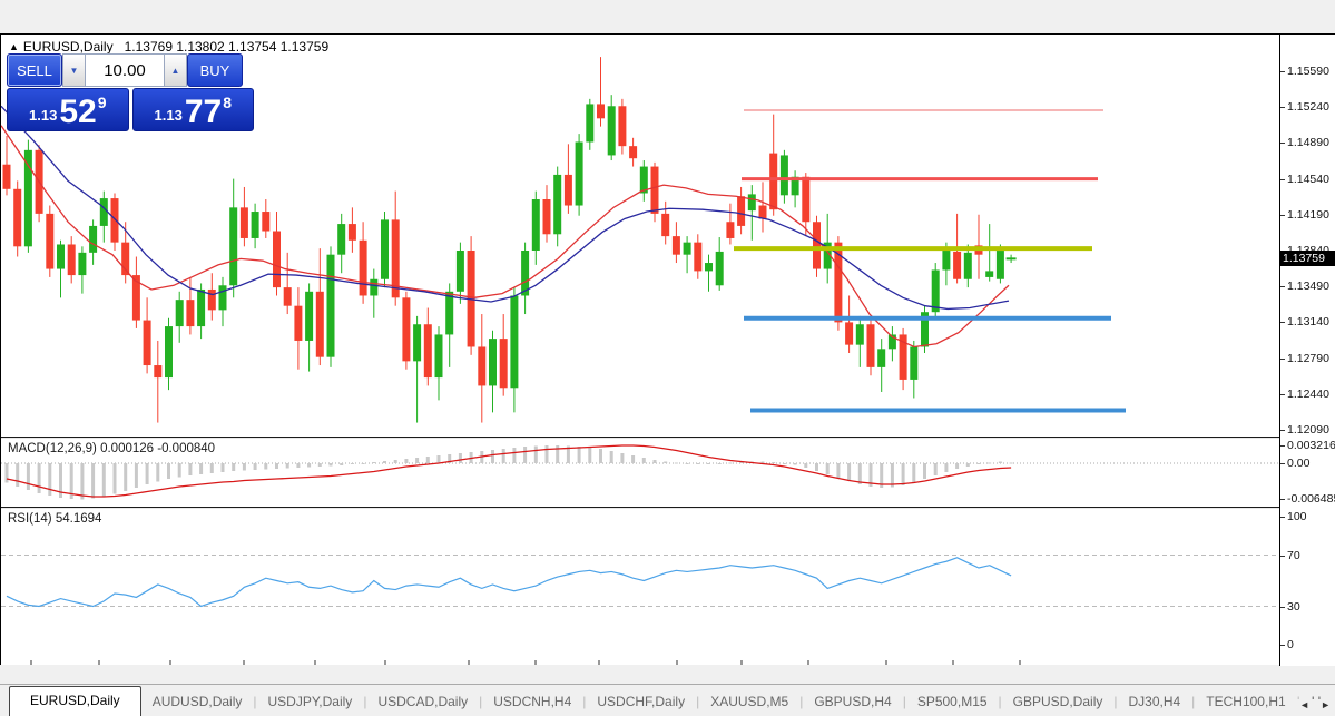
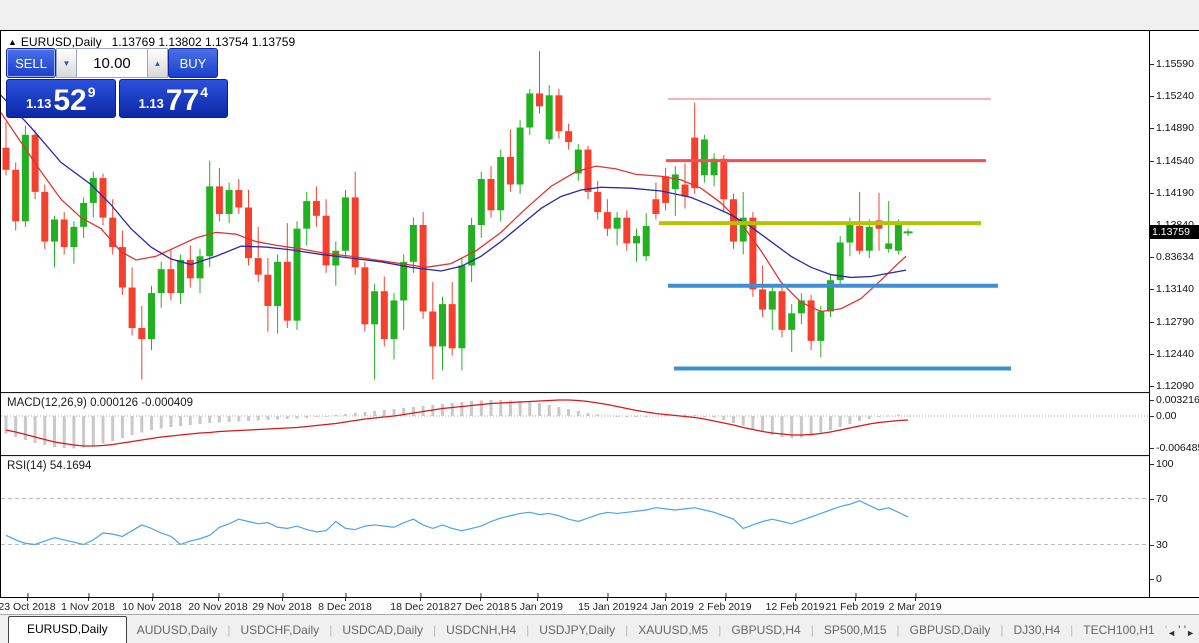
- MACD(12,26,9) 0.000126 -0.000840
+ MACD(12,26,9) 0.000126 -0.000409
  RSI(14) 54.1694
  ▲ EURUSD,Daily 1.13769 1.13802 1.13754 1.13759
  SELL
  ▼
  10.00
  ▲
  BUY
  1.13
  52
  9
  1.13
  77
- 8
+ 4
  1.15590
  1.15240
  1.14890
  1.14540
  1.14190
- 1.13490
+ 0.83634
  1.13140
  1.12790
  1.12440
  1.12090
  0.003216
  0.00
  -0.00648
  100
  70
  30
  0
  1.13759
+ 23 Oct 2018
+ 1 Nov 2018
+ 10 Nov 2018
+ 20 Nov 2018
+ 29 Nov 2018
+ 8 Dec 2018
+ 18 Dec 2018
+ 27 Dec 2018
+ 5 Jan 2019
+ 15 Jan 2019
+ 24 Jan 2019
+ 2 Feb 2019
+ 12 Feb 2019
+ 21 Feb 2019
+ 2 Mar 2019
  EURUSD,Daily
  AUDUSD,Daily
  |
- USDJPY,Daily
+ USDCHF,Daily
  |
  USDCAD,Daily
  |
  USDCNH,H4
  |
- USDCHF,Daily
+ USDJPY,Daily
  |
  XAUUSD,M5
  |
  GBPUSD,H4
  |
  SP500,M15
  |
  GBPUSD,Daily
  |
  DJ30,H4
  |
  TECH100,H1
  ◄
  ►
